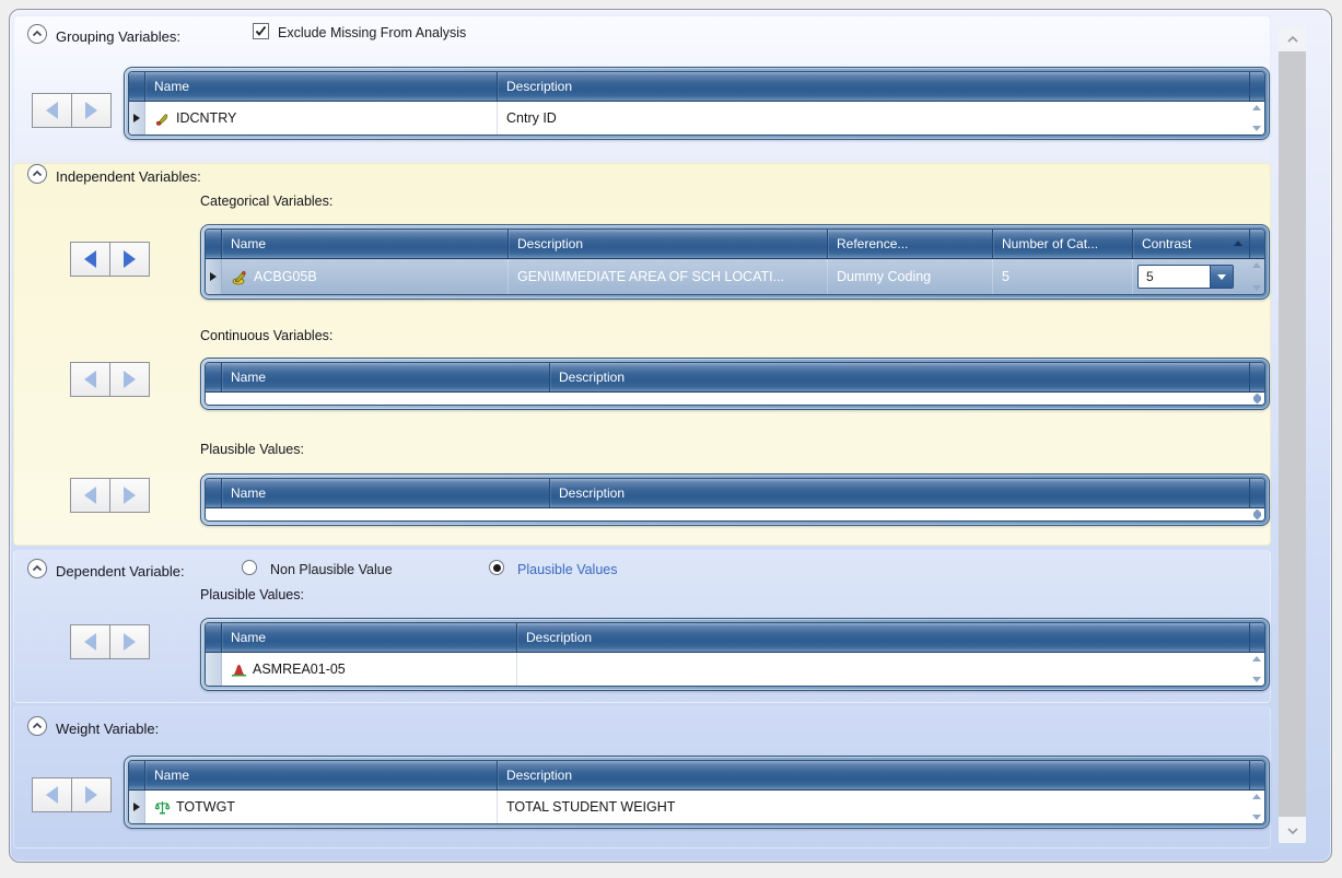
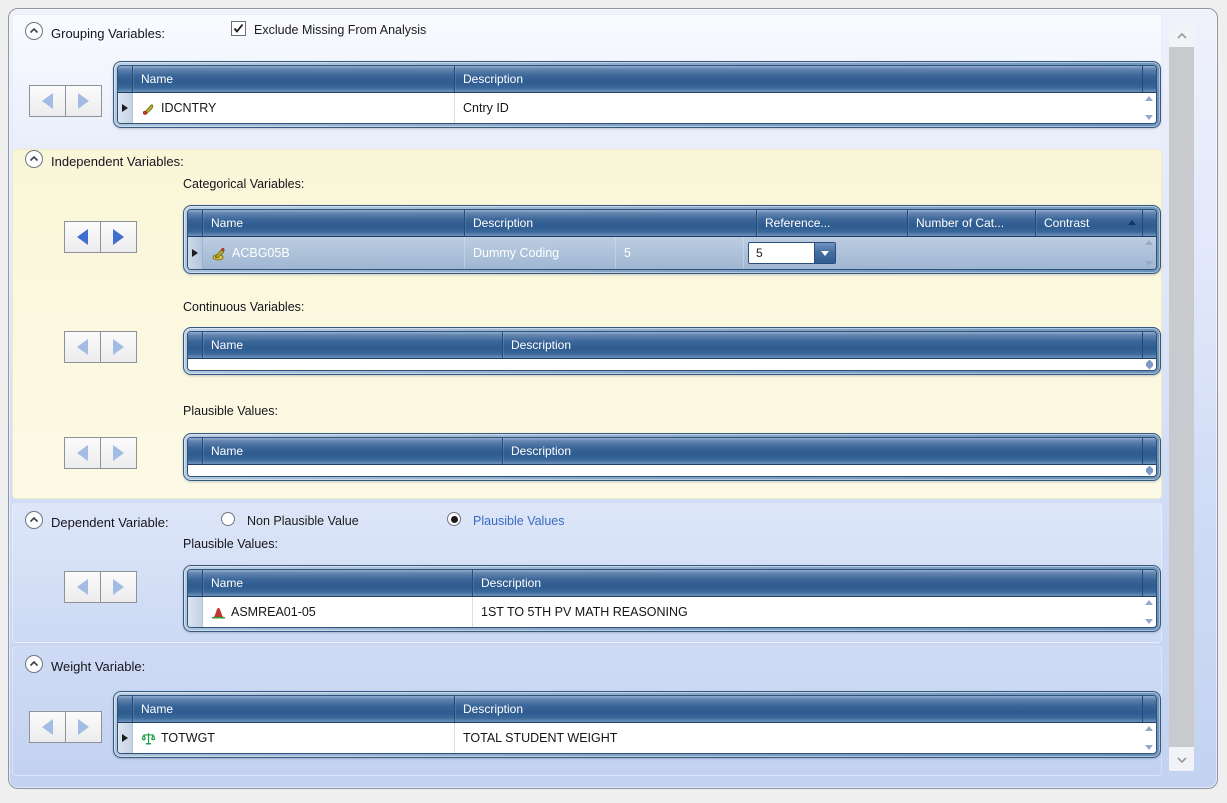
  Grouping Variables:
  Exclude Missing From Analysis
  Name
  Description
  IDCNTRY
  Cntry ID
  Independent Variables:
  Categorical Variables:
  Name
  Description
  Reference...
  Number of Cat...
  Contrast
  ACBG05B
- GEN\IMMEDIATE AREA OF SCH LOCATI...
  Dummy Coding
  5
  5
  Continuous Variables:
  Name
  Description
  Plausible Values:
  Name
  Description
  Dependent Variable:
  Non Plausible Value
  Plausible Values
  Plausible Values:
  Name
  Description
  ASMREA01-05
+ 1ST TO 5TH PV MATH REASONING
  Weight Variable:
  Name
  Description
  TOTWGT
  TOTAL STUDENT WEIGHT
